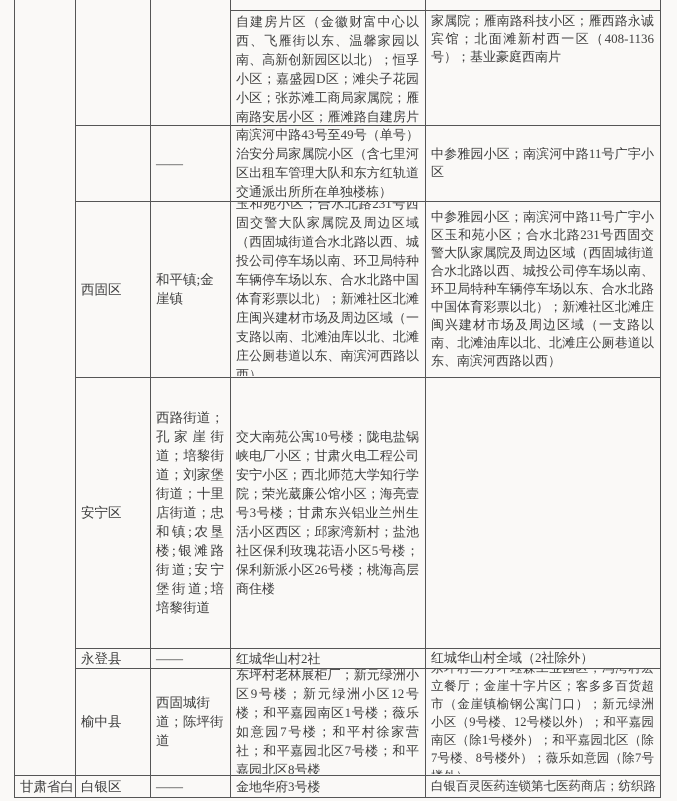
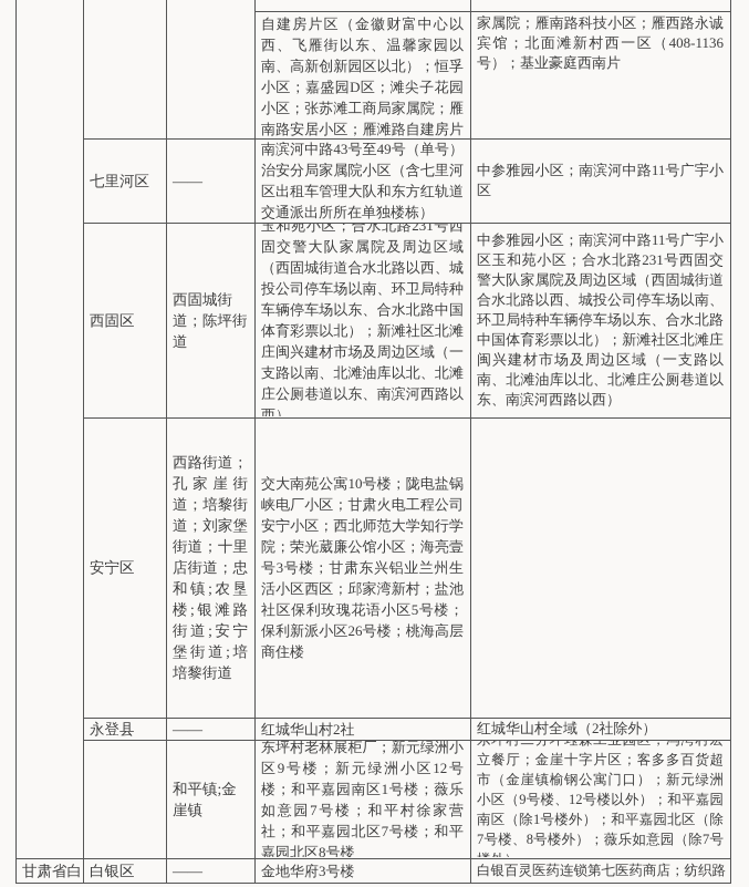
  自建房片区（金徽财富中心以西、飞雁街以东、温馨家园以南、高新创新园区以北）；恒孚小区；嘉盛园D区；滩尖子花园小区；张苏滩工商局家属院；雁南路安居小区；雁滩路自建房片
  家属院；雁南路科技小区；雁西路永诚宾馆；北面滩新村西一区（408-1136号）；基业豪庭西南片
+ 七里河区
  ——
  南滨河中路43号至49号（单号）治安分局家属院小区（含七里河区出租车管理大队和东方红轨道交通派出所所在单独楼栋）
  中参雅园小区；南滨河中路11号广宇小区
  西固区
- 和平镇;金崖镇
+ 西固城街道；陈坪街道
  玉和苑小区；合水北路231号西固交警大队家属院及周边区域（西固城街道合水北路以西、城投公司停车场以南、环卫局特种车辆停车场以东、合水北路中国体育彩票以北）；新滩社区北滩庄闽兴建材市场及周边区域（一支路以南、北滩油库以北、北滩庄公厕巷道以东、南滨河西路以西）
  中参雅园小区；南滨河中路11号广宇小区玉和苑小区；合水北路231号西固交警大队家属院及周边区域（西固城街道合水北路以西、城投公司停车场以南、环卫局特种车辆停车场以东、合水北路中国体育彩票以北）；新滩社区北滩庄闽兴建材市场及周边区域（一支路以南、北滩油库以北、北滩庄公厕巷道以东、南滨河西路以西）
  安宁区
  西路街道；孔家崖街道；培黎街道；刘家堡街道；十里店街道；忠和镇;农垦楼;银滩路街道;安宁堡街道;培培黎街道
  交大南苑公寓10号楼；陇电盐锅峡电厂小区；甘肃火电工程公司安宁小区；西北师范大学知行学院；荣光葳廉公馆小区；海亮壹号3号楼；甘肃东兴铝业兰州生活小区西区；邱家湾新村；盐池社区保利玫瑰花语小区5号楼；保利新派小区26号楼；桃海高层商住楼
  永登县
  ——
  红城华山村2社
  红城华山村全域（2社除外）
- 榆中县
- 西固城街道；陈坪街道
+ 和平镇;金崖镇
  东坪村老林展柜厂；新元绿洲小区9号楼；新元绿洲小区12号楼；和平嘉园南区1号楼；薇乐如意园7号楼；和平村徐家营社；和平嘉园北区7号楼；和平嘉园北区8号楼
  立餐厅；金崖十字片区；客多多百货超市（金崖镇榆钢公寓门口）；新元绿洲小区（9号楼、12号楼以外）；和平嘉园南区（除1号楼外）；和平嘉园北区（除7号楼、8号楼外）；薇乐如意园（除7号
  甘肃省白
  白银区
  ——
  金地华府3号楼
  白银百灵医药连锁第七医药商店；纺织路
